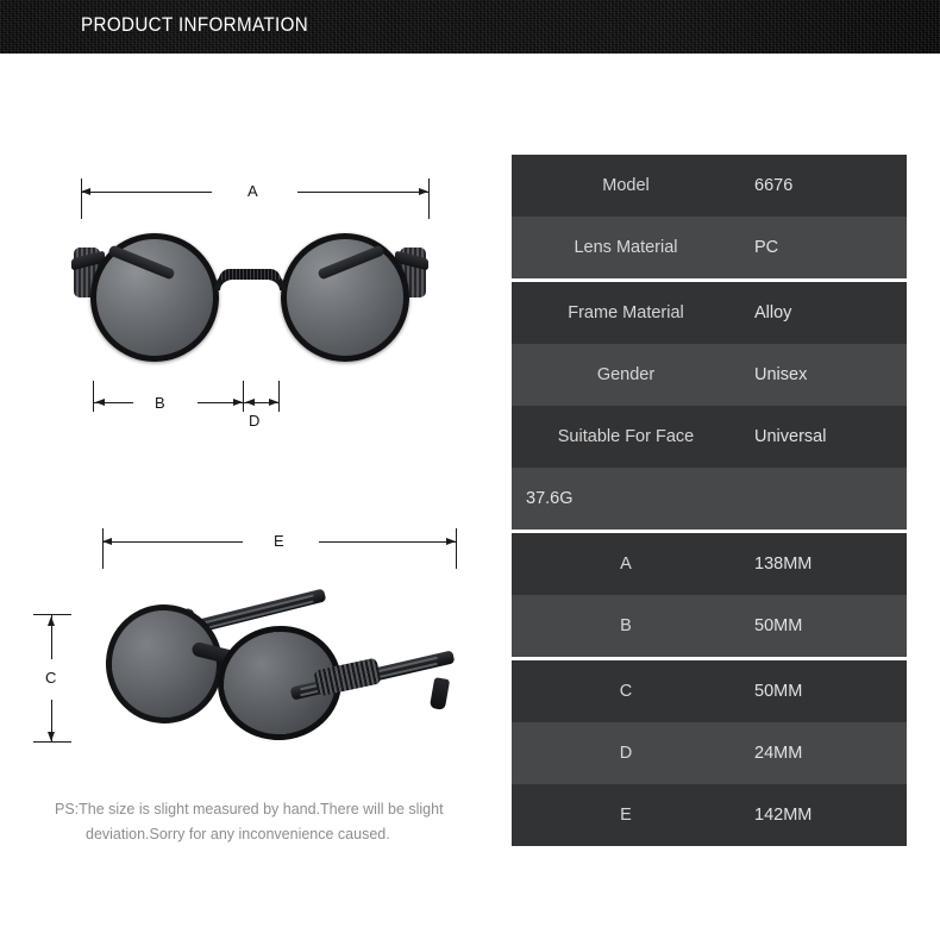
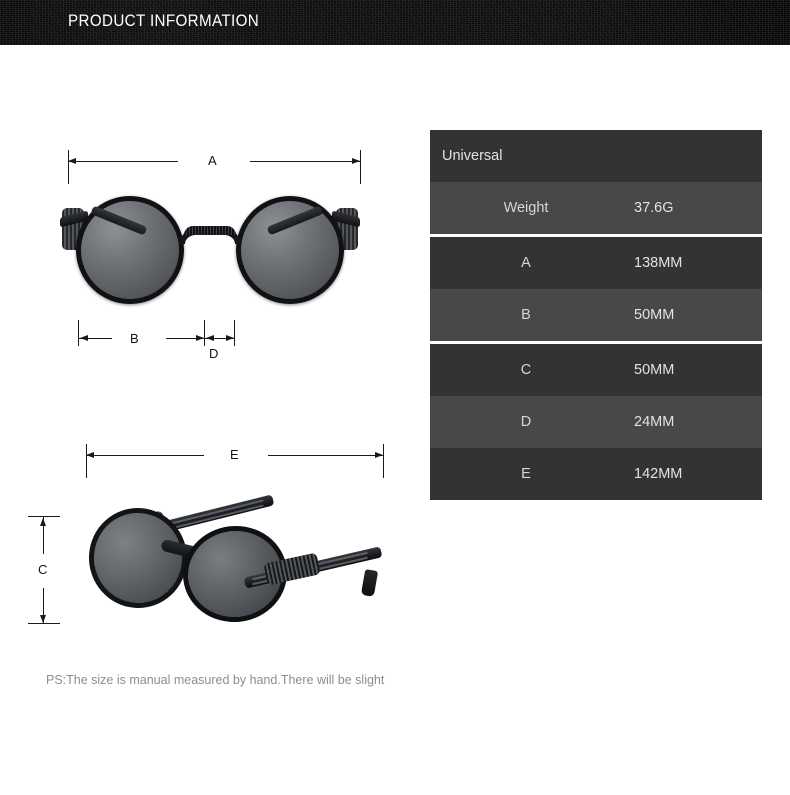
  PRODUCT INFORMATION
  A
  B
  D
  E
  C
- PS:The size is slight measured by hand.There will be slight
+ PS:The size is manual measured by hand.There will be slight
- deviation.Sorry for any inconvenience caused.
- Model
- 6676
- Lens Material
- PC
- Frame Material
- Alloy
- Gender
- Unisex
- Suitable For Face
  Universal
+ Weight
  37.6G
  A
  138MM
  B
  50MM
  C
  50MM
  D
  24MM
  E
  142MM
